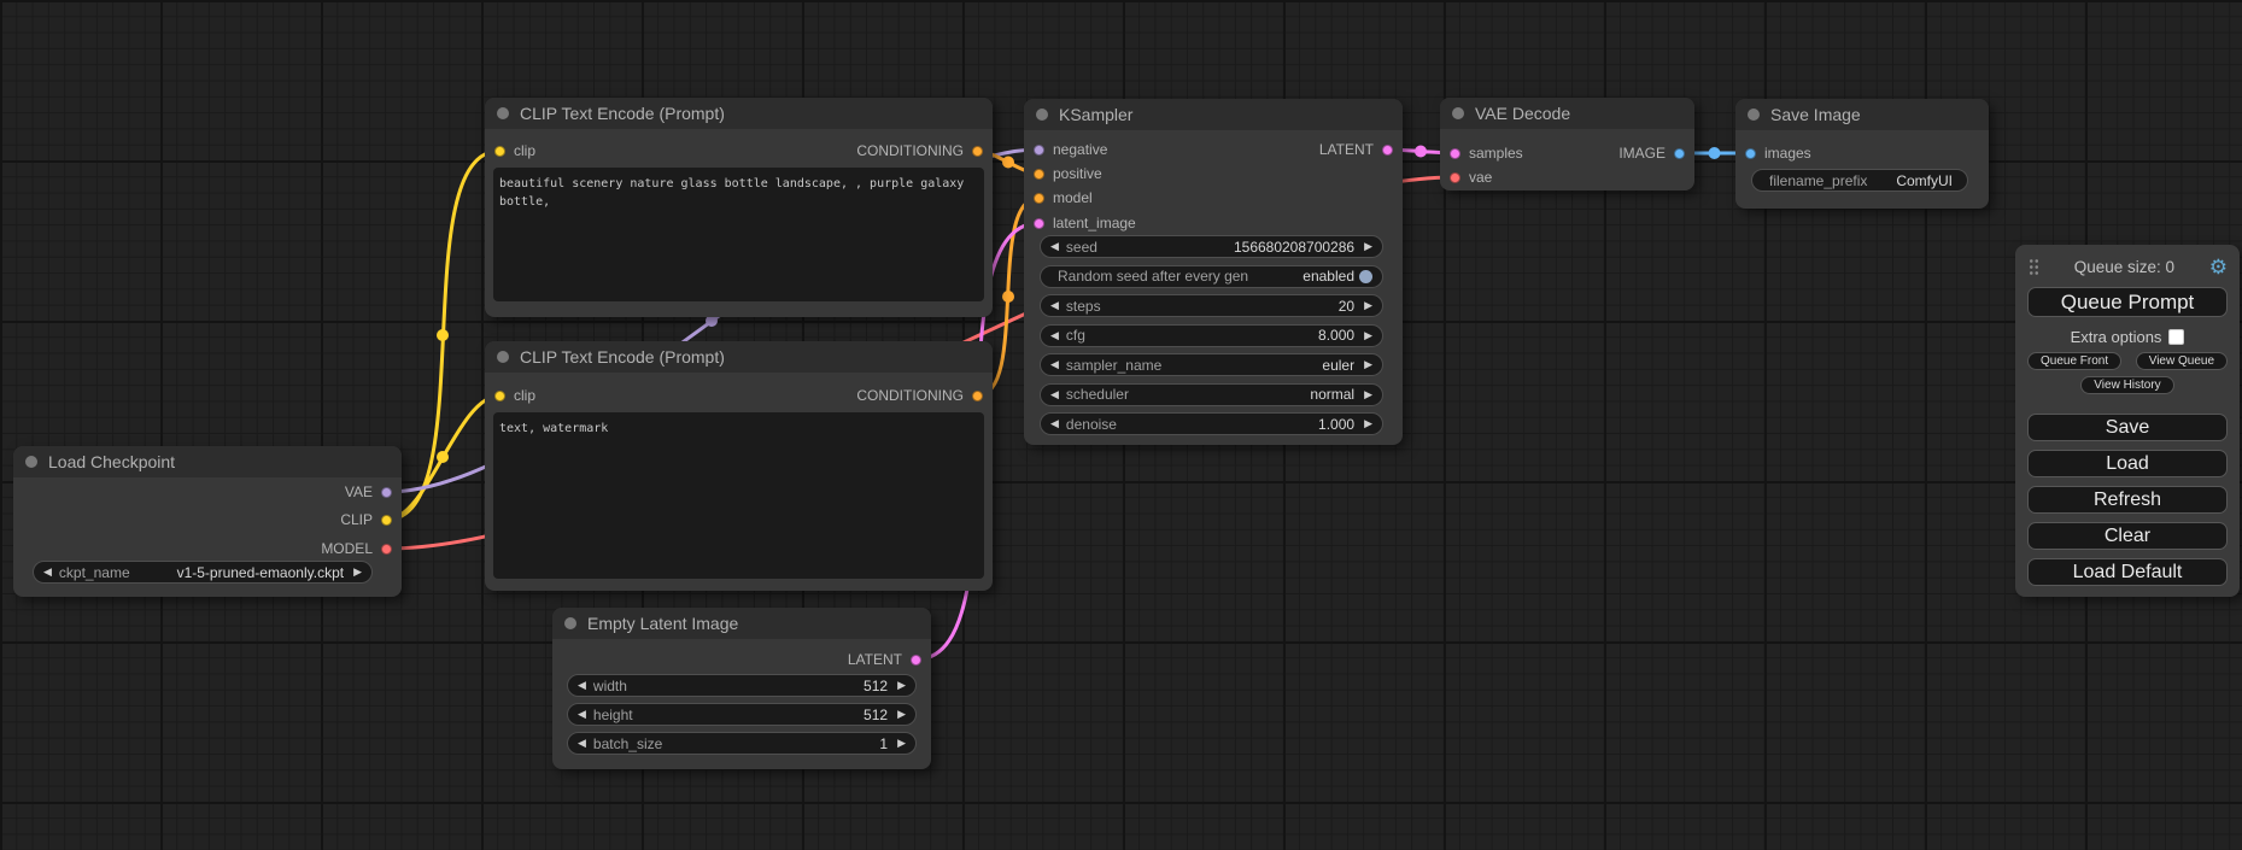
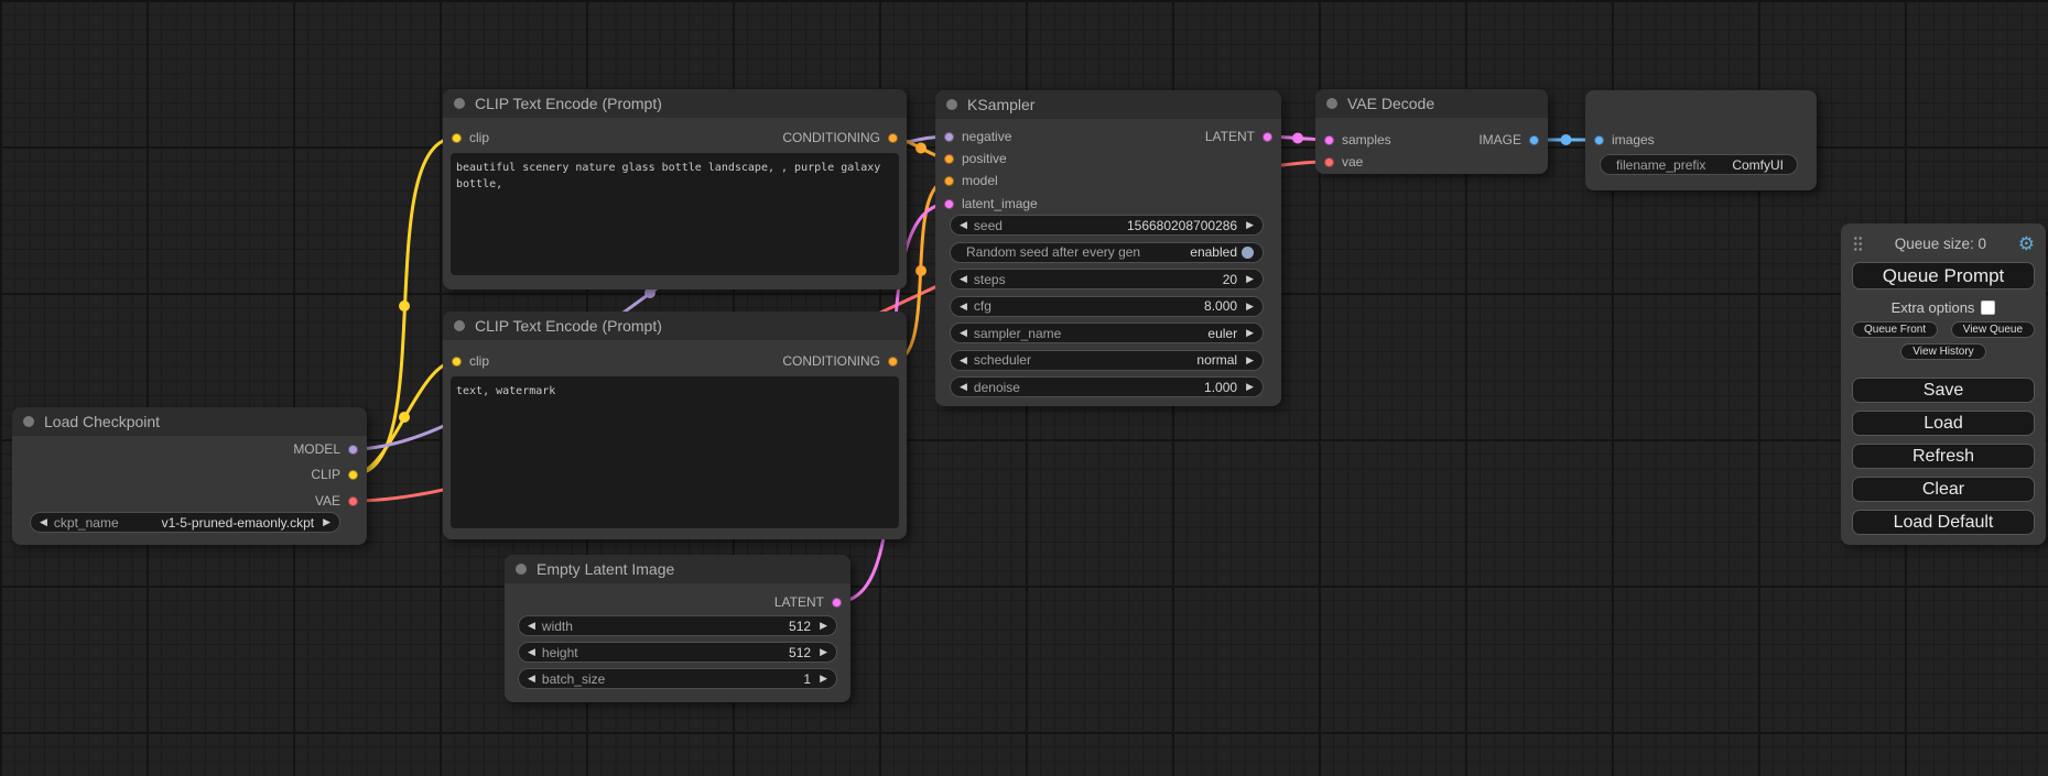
  Load Checkpoint
- VAE
+ MODEL
  CLIP
- MODEL
+ VAE
  ◀
  ckpt_name
  v1-5-pruned-emaonly.ckpt
  ▶
  CLIP Text Encode (Prompt)
  clip
  CONDITIONING
  beautiful scenery nature glass bottle landscape, , purple galaxy bottle,
  CLIP Text Encode (Prompt)
  clip
  CONDITIONING
  text, watermark
  Empty Latent Image
  LATENT
  ◀
  width
  512
  ▶
  ◀
  height
  512
  ▶
  ◀
  batch_size
  1
  ▶
  KSampler
  negative
  positive
  model
  latent_image
  LATENT
  ◀
  seed
  156680208700286
  ▶
  Random seed after every gen
  enabled
  ◀
  steps
  20
  ▶
  ◀
  cfg
  8.000
  ▶
  ◀
  sampler_name
  euler
  ▶
  ◀
  scheduler
  normal
  ▶
  ◀
  denoise
  1.000
  ▶
  VAE Decode
  samples
  vae
  IMAGE
- Save Image
  images
  filename_prefix
  ComfyUI
  Queue size: 0
  ⚙
  Queue Prompt
  Extra options
  Queue Front
  View Queue
  View History
  Save
  Load
  Refresh
  Clear
  Load Default
